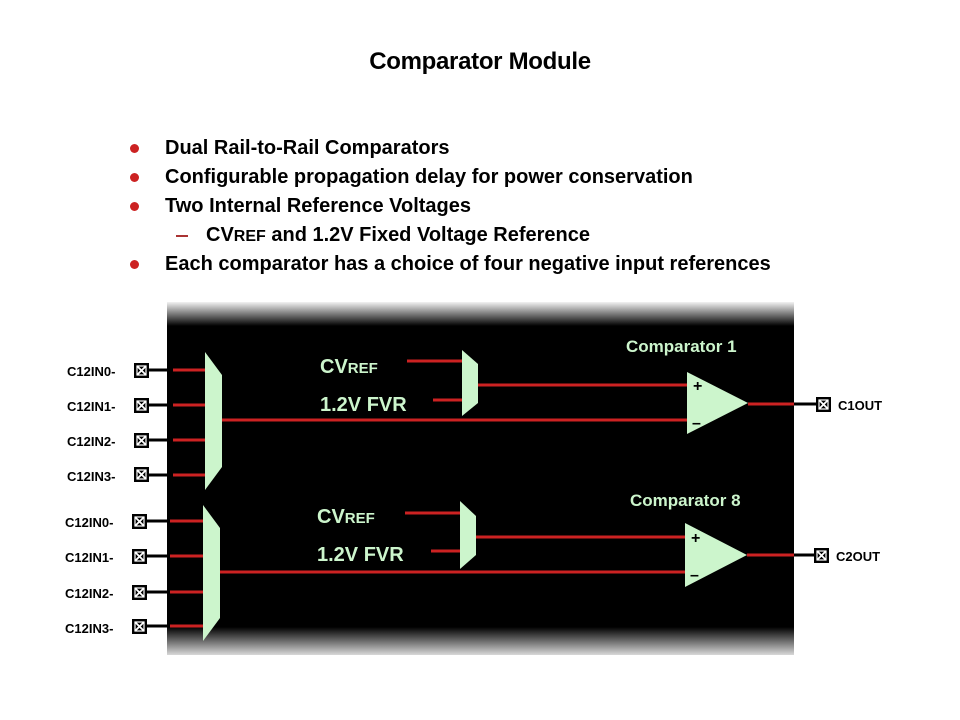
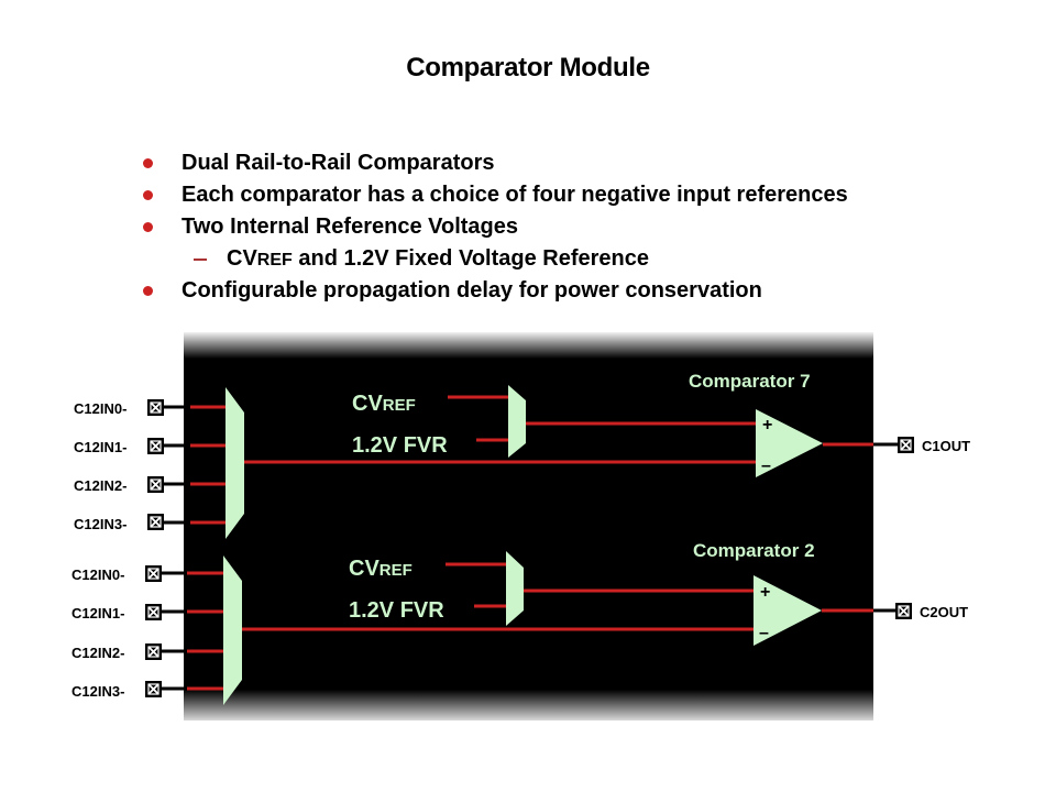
  Comparator Module
  Dual Rail-to-Rail Comparators
- Configurable propagation delay for power conservation
+ Each comparator has a choice of four negative input references
  Two Internal Reference Voltages
  CVREF and 1.2V Fixed Voltage Reference
- Each comparator has a choice of four negative input references
+ Configurable propagation delay for power conservation
  C12IN0-
  C12IN1-
  C12IN2-
  C12IN3-
  CVREF
  1.2V FVR
- Comparator 1
+ Comparator 7
  +
  –
  C1OUT
  C12IN0-
  C12IN1-
  C12IN2-
  C12IN3-
  CVREF
  1.2V FVR
- Comparator 8
+ Comparator 2
  +
  –
  C2OUT
